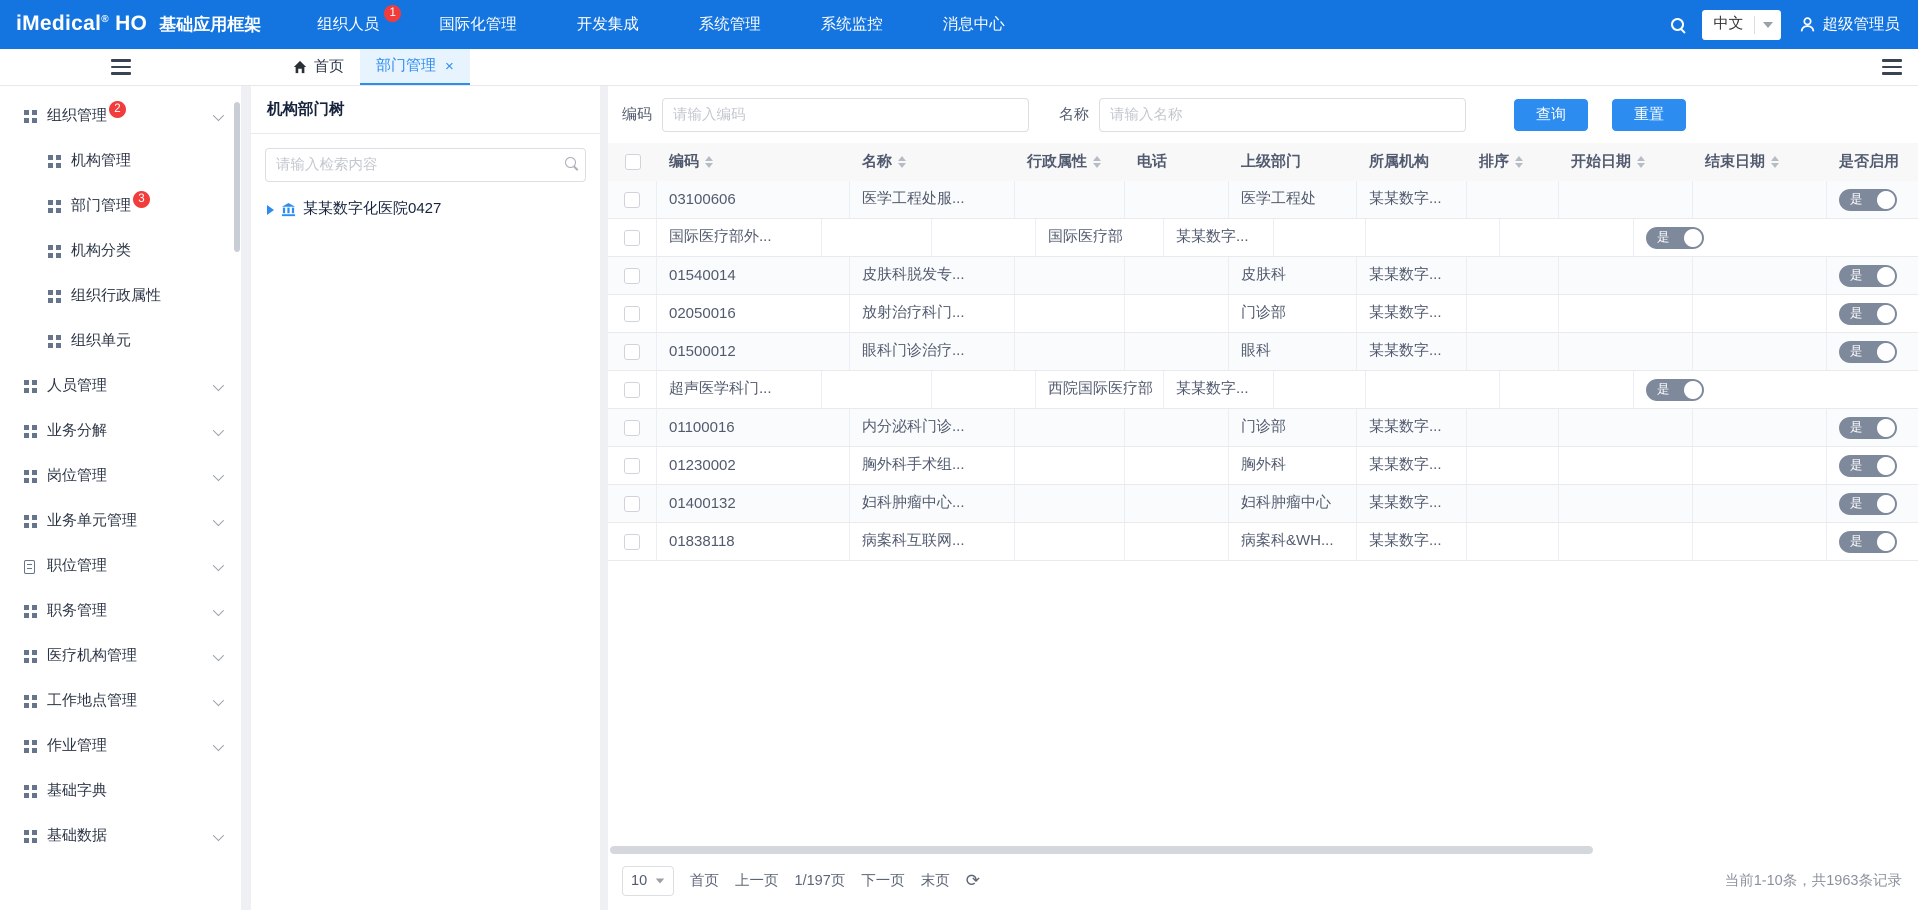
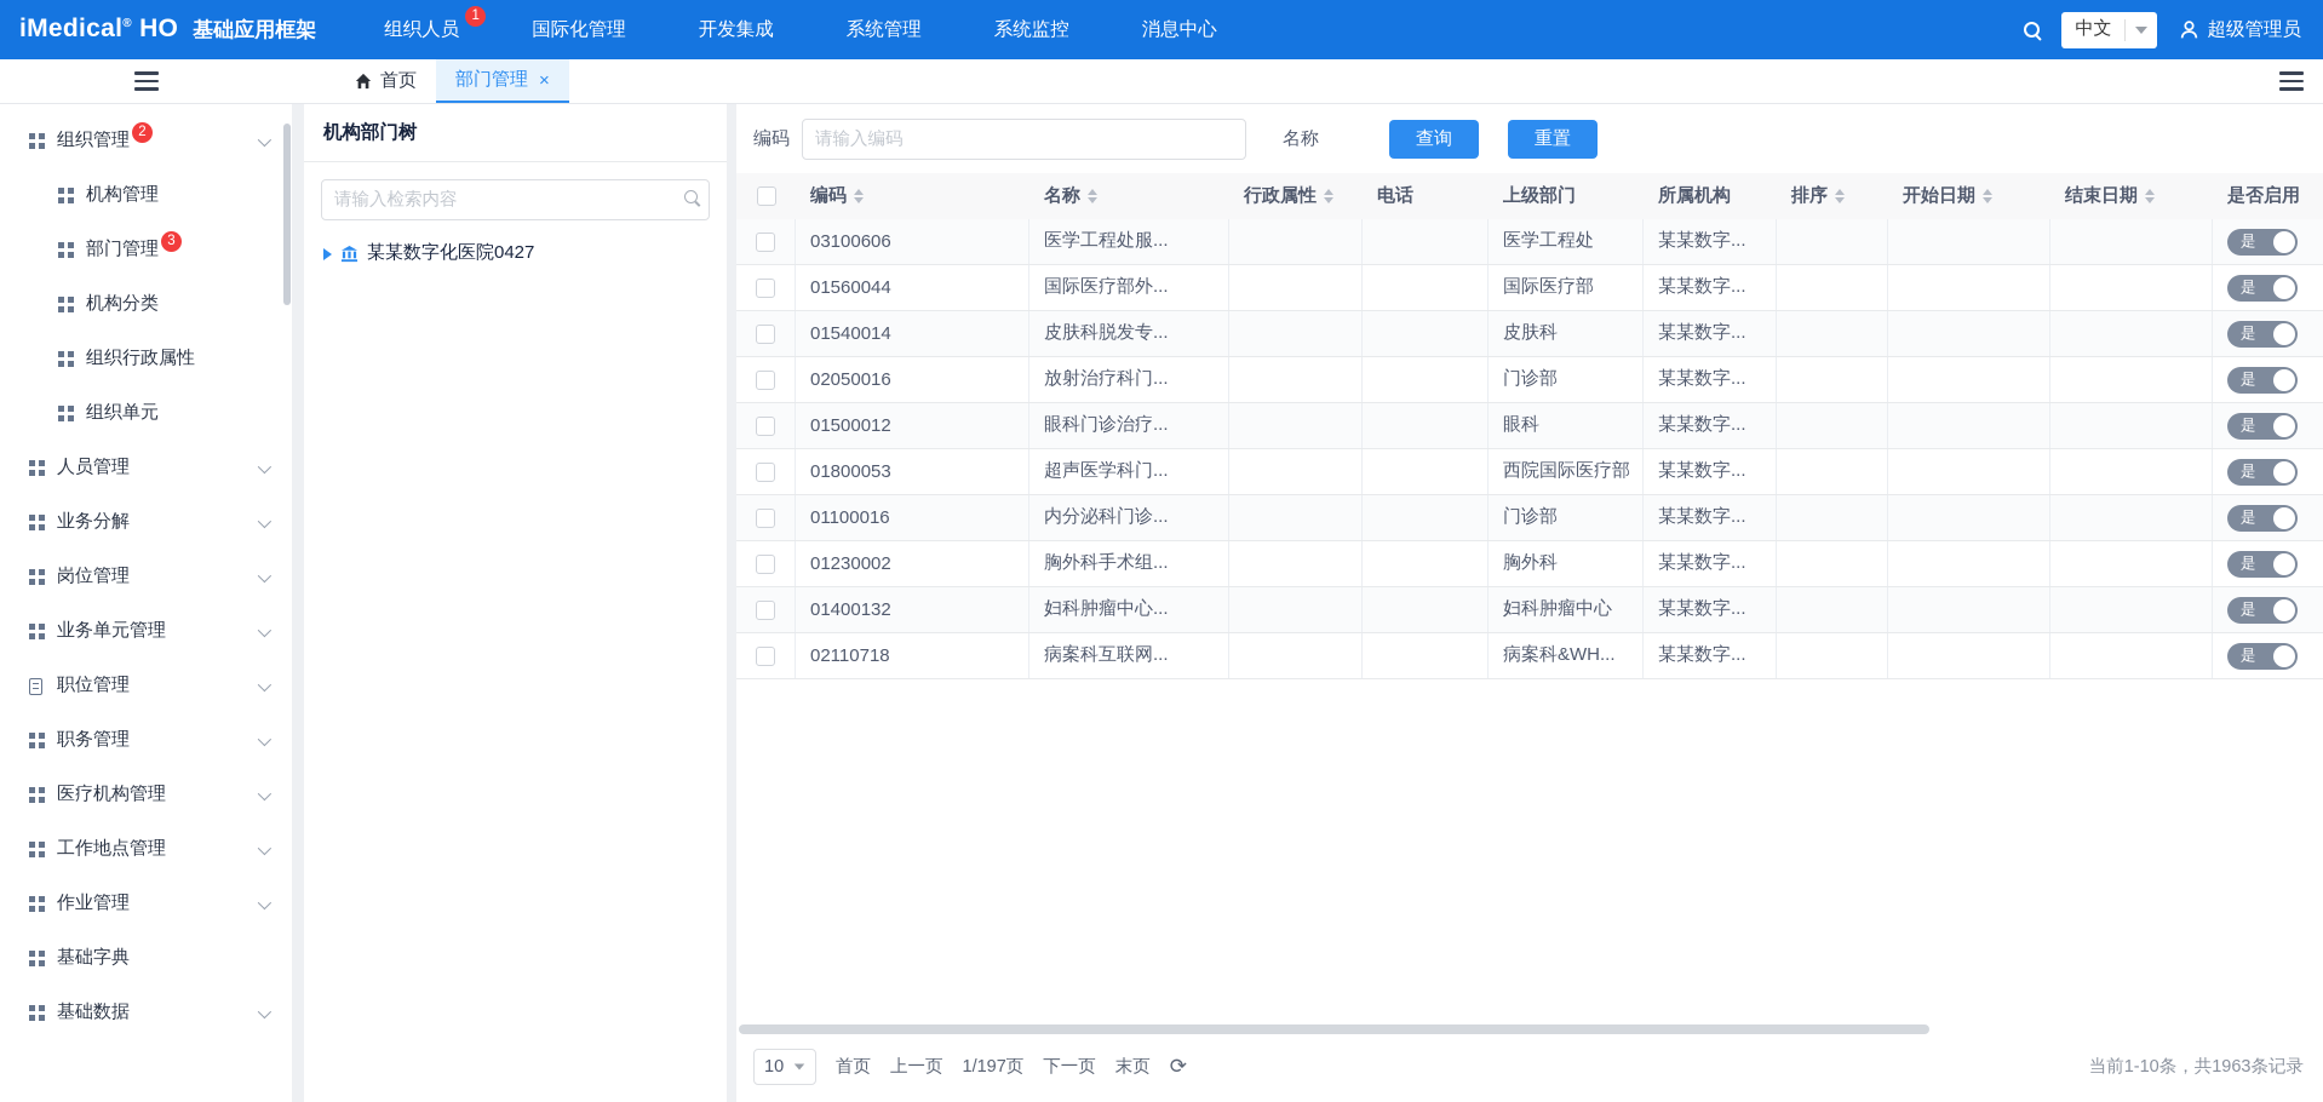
  iMedical® HO
  基础应用框架
  组织人员
  1
  国际化管理
  开发集成
  系统管理
  系统监控
  消息中心
  中文
  超级管理员
  首页
  部门管理
  ×
  组织管理
  2
  机构管理
  部门管理
  3
  机构分类
  组织行政属性
  组织单元
  人员管理
  业务分解
  岗位管理
  业务单元管理
  职位管理
  职务管理
  医疗机构管理
  工作地点管理
  作业管理
  基础字典
  基础数据
  机构部门树
  请输入检索内容
  某某数字化医院0427
  编码
  请输入编码
  名称
- 请输入名称
  查询
  重置
  编码
  名称
  行政属性
  电话
  上级部门
  所属机构
  排序
  开始日期
  结束日期
  是否启用
  03100606
  医学工程处服...
  医学工程处
  某某数字...
  是
+ 01560044
  国际医疗部外...
  国际医疗部
  某某数字...
  是
  01540014
  皮肤科脱发专...
  皮肤科
  某某数字...
  是
  02050016
  放射治疗科门...
  门诊部
  某某数字...
  是
  01500012
  眼科门诊治疗...
  眼科
  某某数字...
  是
+ 01800053
  超声医学科门...
  西院国际医疗部
  某某数字...
  是
  01100016
  内分泌科门诊...
  门诊部
  某某数字...
  是
  01230002
  胸外科手术组...
  胸外科
  某某数字...
  是
  01400132
  妇科肿瘤中心...
  妇科肿瘤中心
  某某数字...
  是
- 01838118
+ 02110718
  病案科互联网...
  病案科&WH...
  某某数字...
  是
  10
  首页
  上一页
  1/197页
  下一页
  末页
  ⟳
  当前1-10条，共1963条记录
